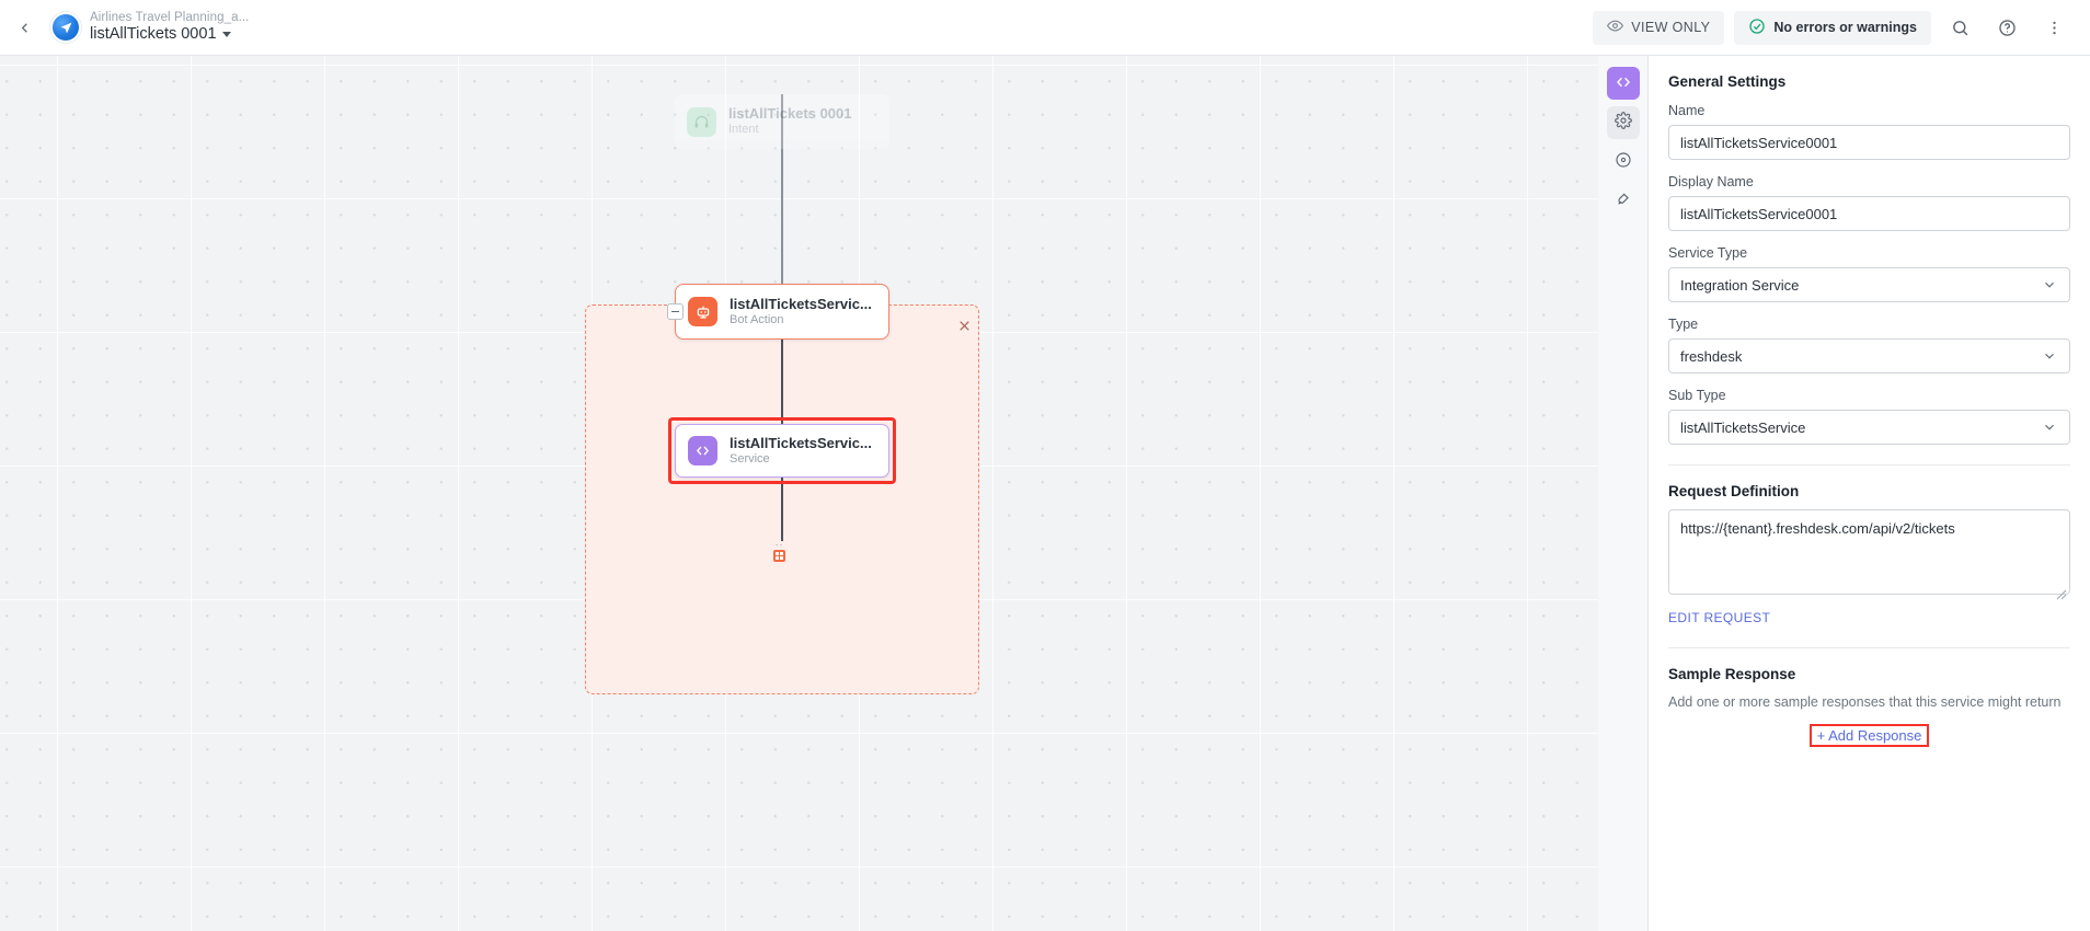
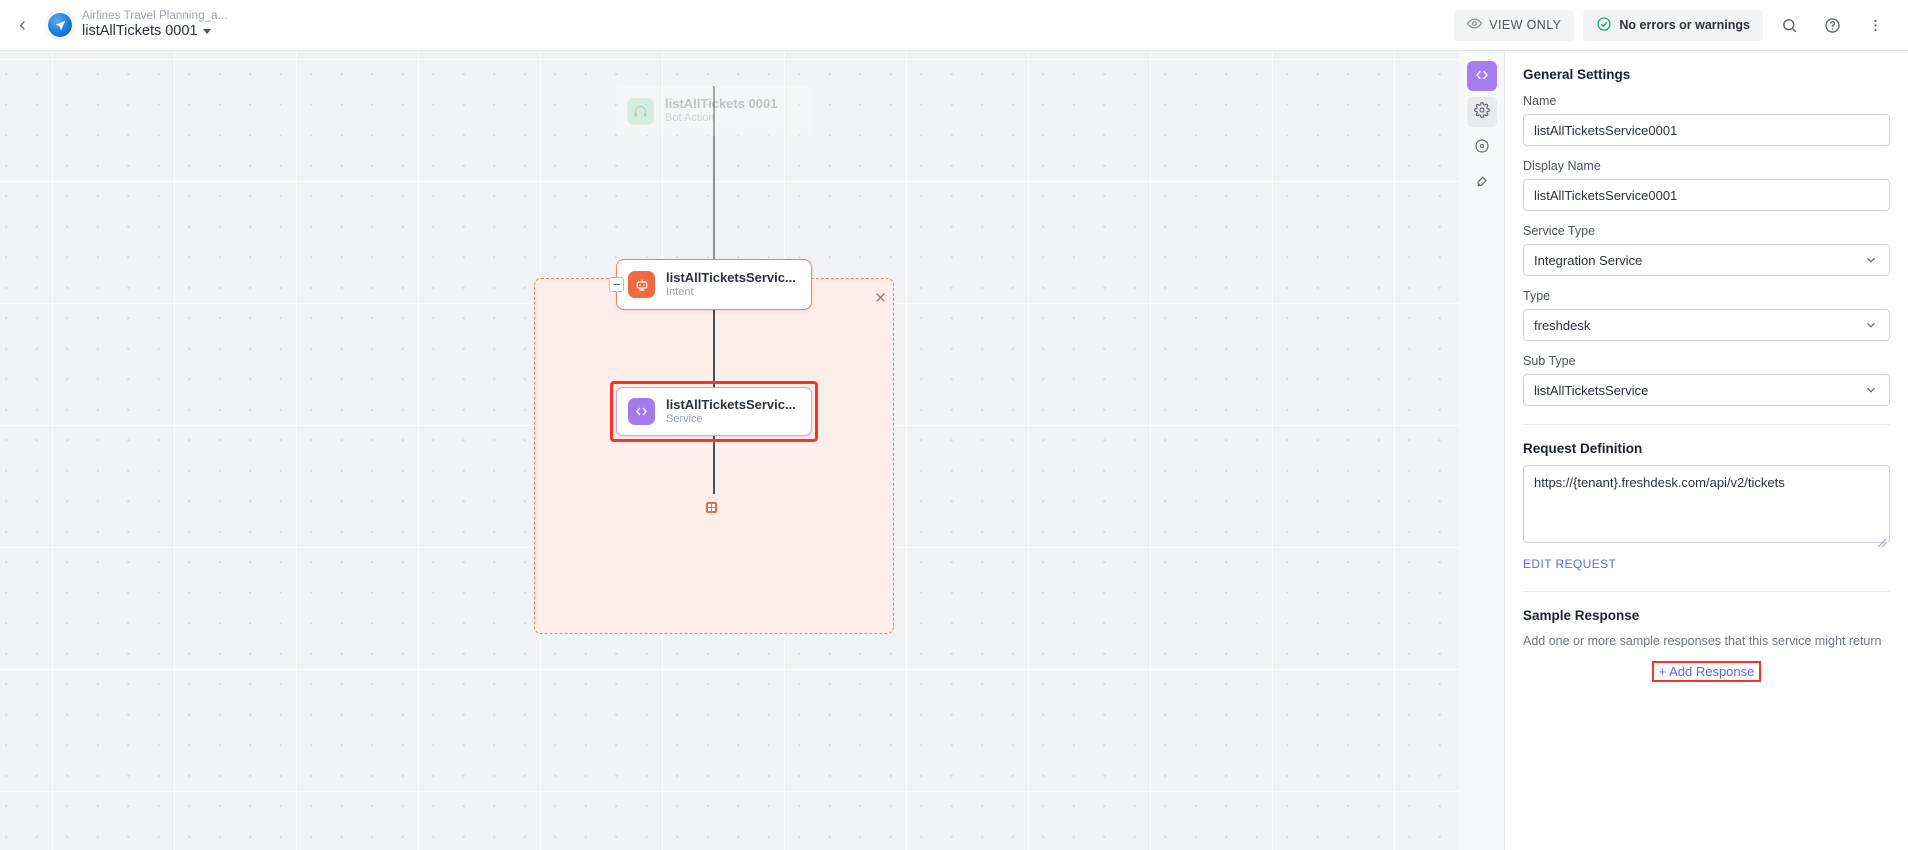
  Airlines Travel Planning_a...
  listAllTickets 0001
  VIEW ONLY
  No errors or warnings
  listAllTickets 0001
- Intent
+ Bot Action
  listAllTicketsServic...
- Bot Action
+ Intent
  listAllTicketsServic...
  Service
  ··
  General Settings
  Name
  listAllTicketsService0001
  Display Name
  listAllTicketsService0001
  Service Type
  Integration Service
  Type
  freshdesk
  Sub Type
  listAllTicketsService
  Request Definition
  https://{tenant}.freshdesk.com/api/v2/tickets
  EDIT REQUEST
  Sample Response
  Add one or more sample responses that this service might return
  + Add Response
